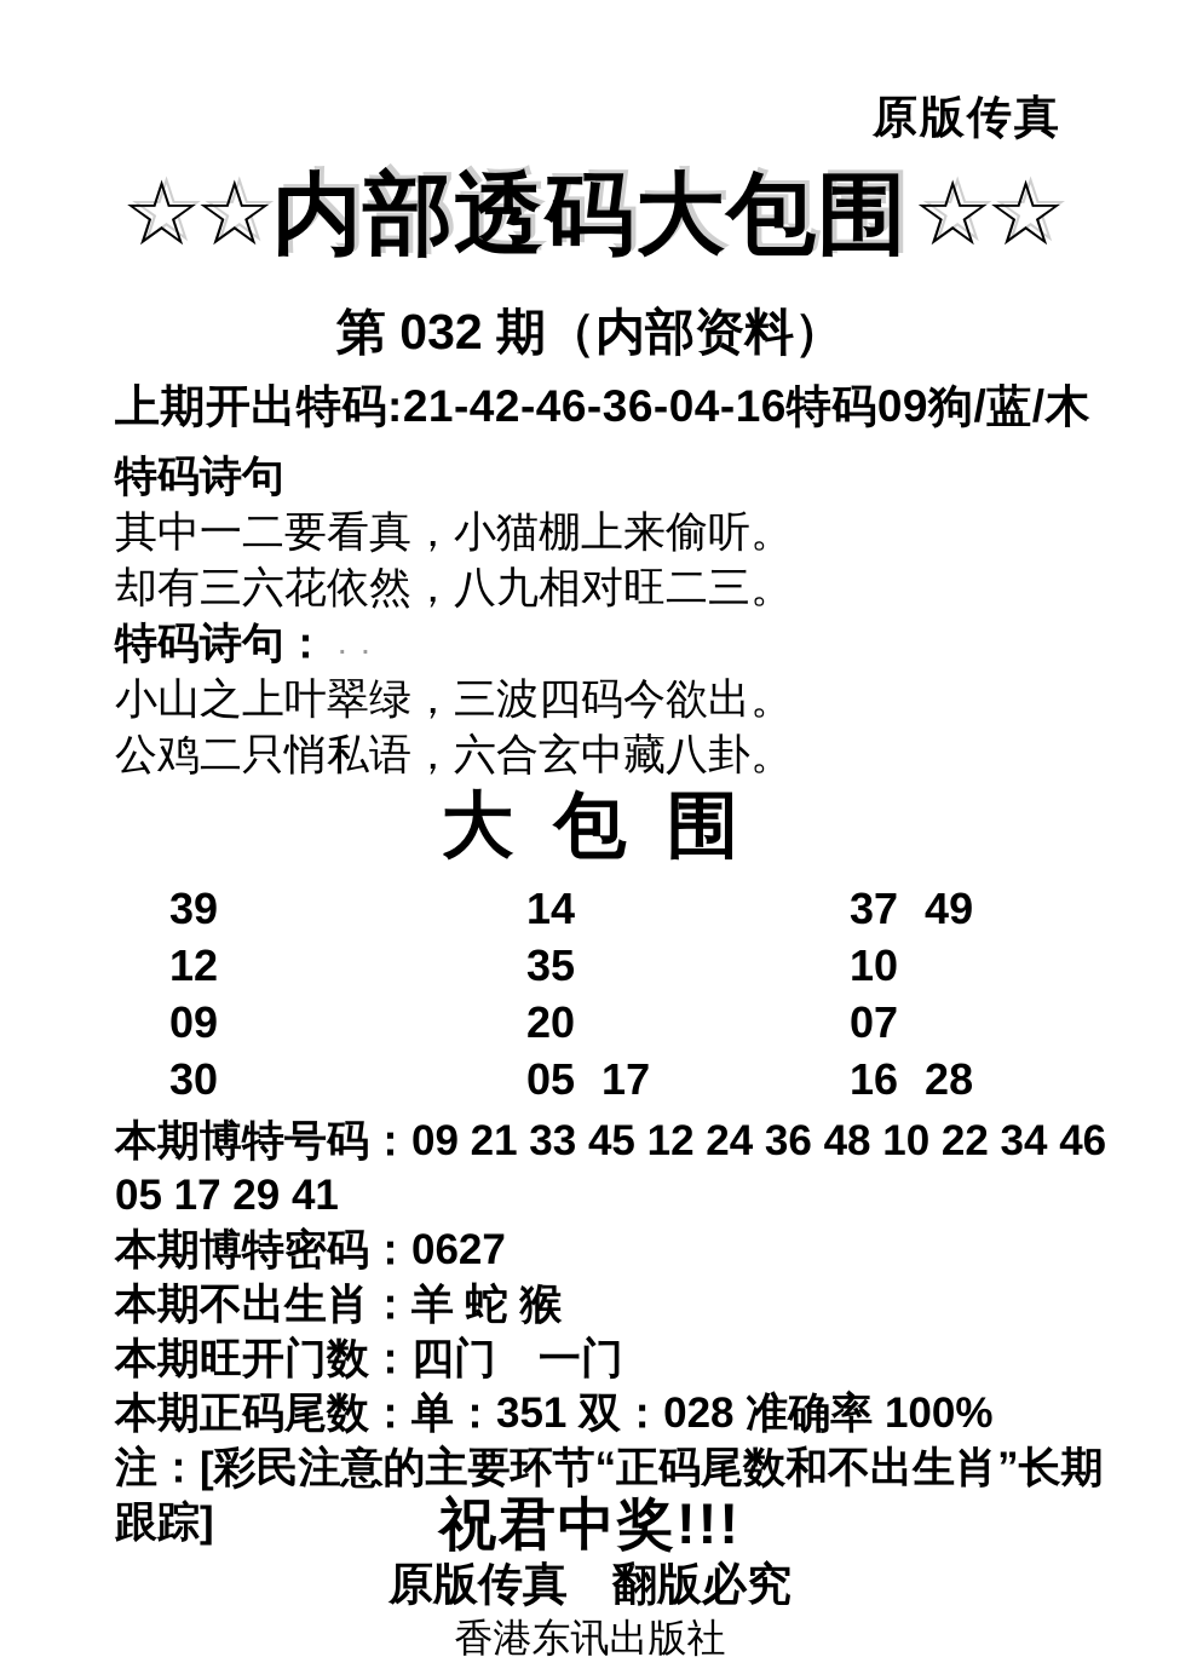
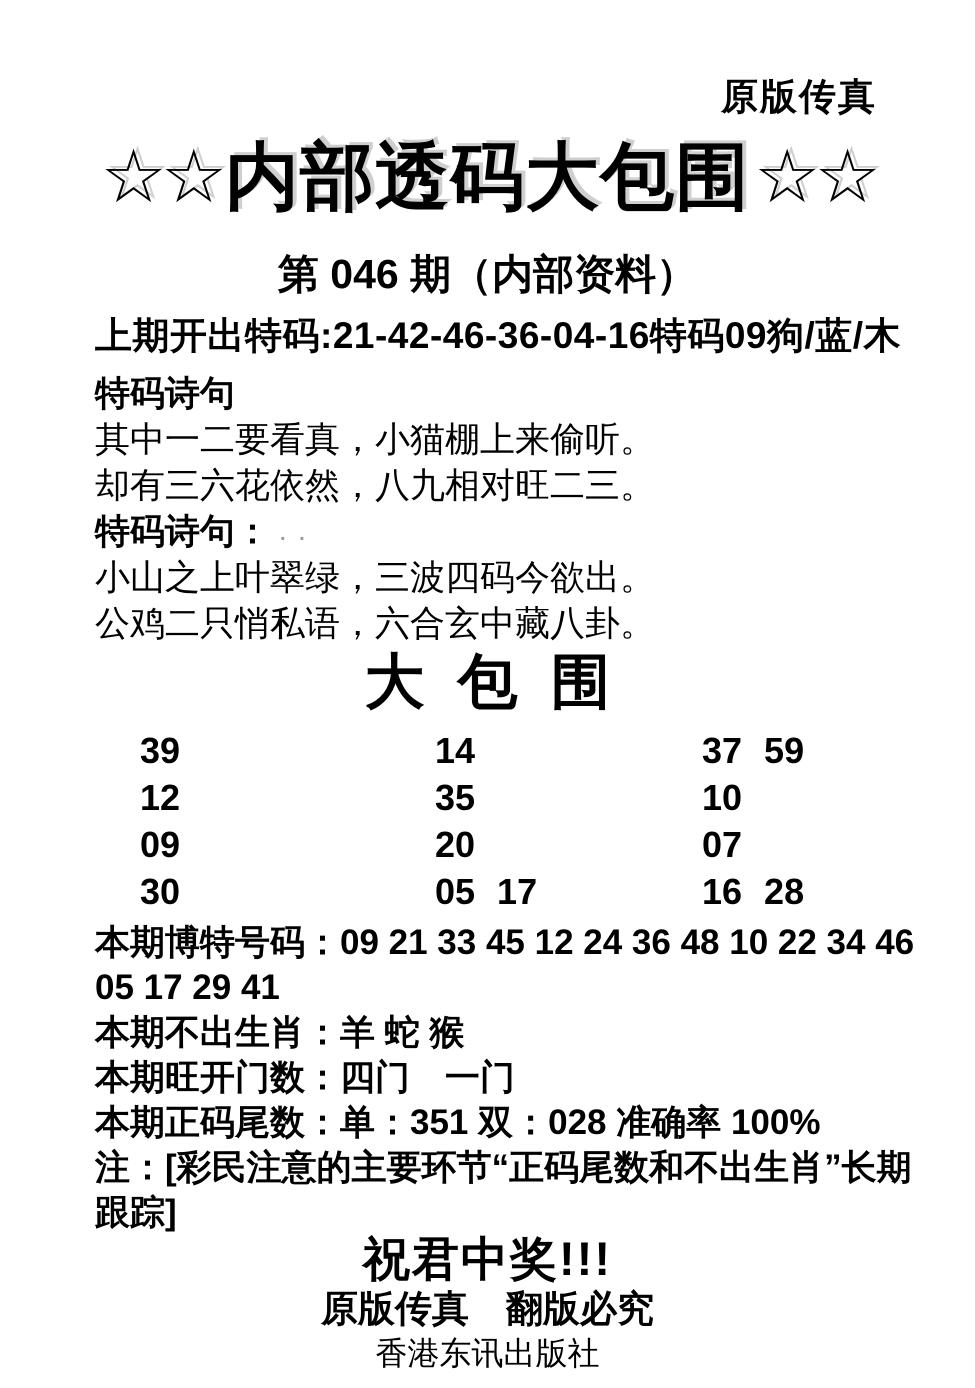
  原版传真
  ☆☆内部透码大包围☆☆
- 第 032 期（内部资料）
+ 第 046 期（内部资料）
  上期开出特码:21-42-46-36-04-16特码09狗/蓝/木
  特码诗句
  其中一二要看真，小猫棚上来偷听。
  却有三六花依然，八九相对旺二三。
  特码诗句： . .
  小山之上叶翠绿，三波四码今欲出。
  公鸡二只悄私语，六合玄中藏八卦。
  大包围
  39
  14
- 37 49
+ 37 59
  12
  35
  10
  09
  20
  07
  30
  05 17
  16 28
  本期博特号码：09 21 33 45 12 24 36 48 10 22 34 46 05 17 29 41
- 本期博特密码：0627
  本期不出生肖：羊 蛇 猴
  本期旺开门数：四门 一门
  本期正码尾数：单：351 双：028 准确率 100%
  注：[彩民注意的主要环节“正码尾数和不出生肖”长期跟踪]
  祝君中奖!!!
  原版传真 翻版必究
  香港东讯出版社
